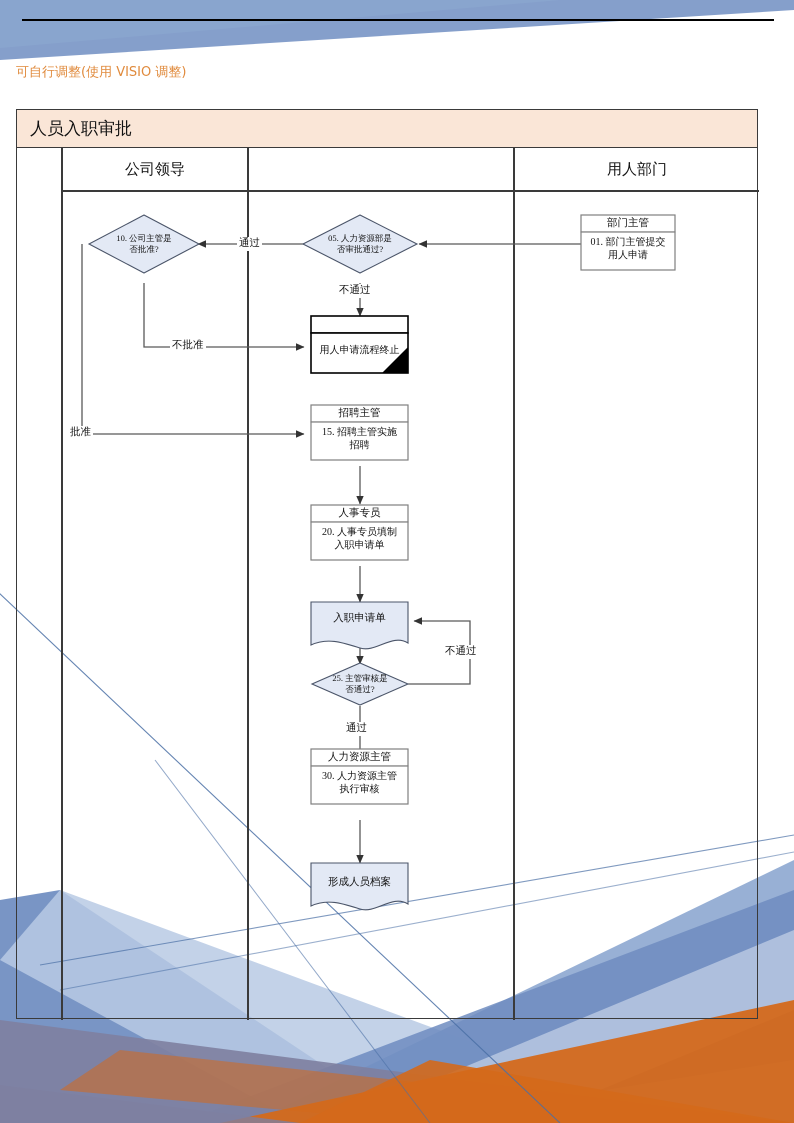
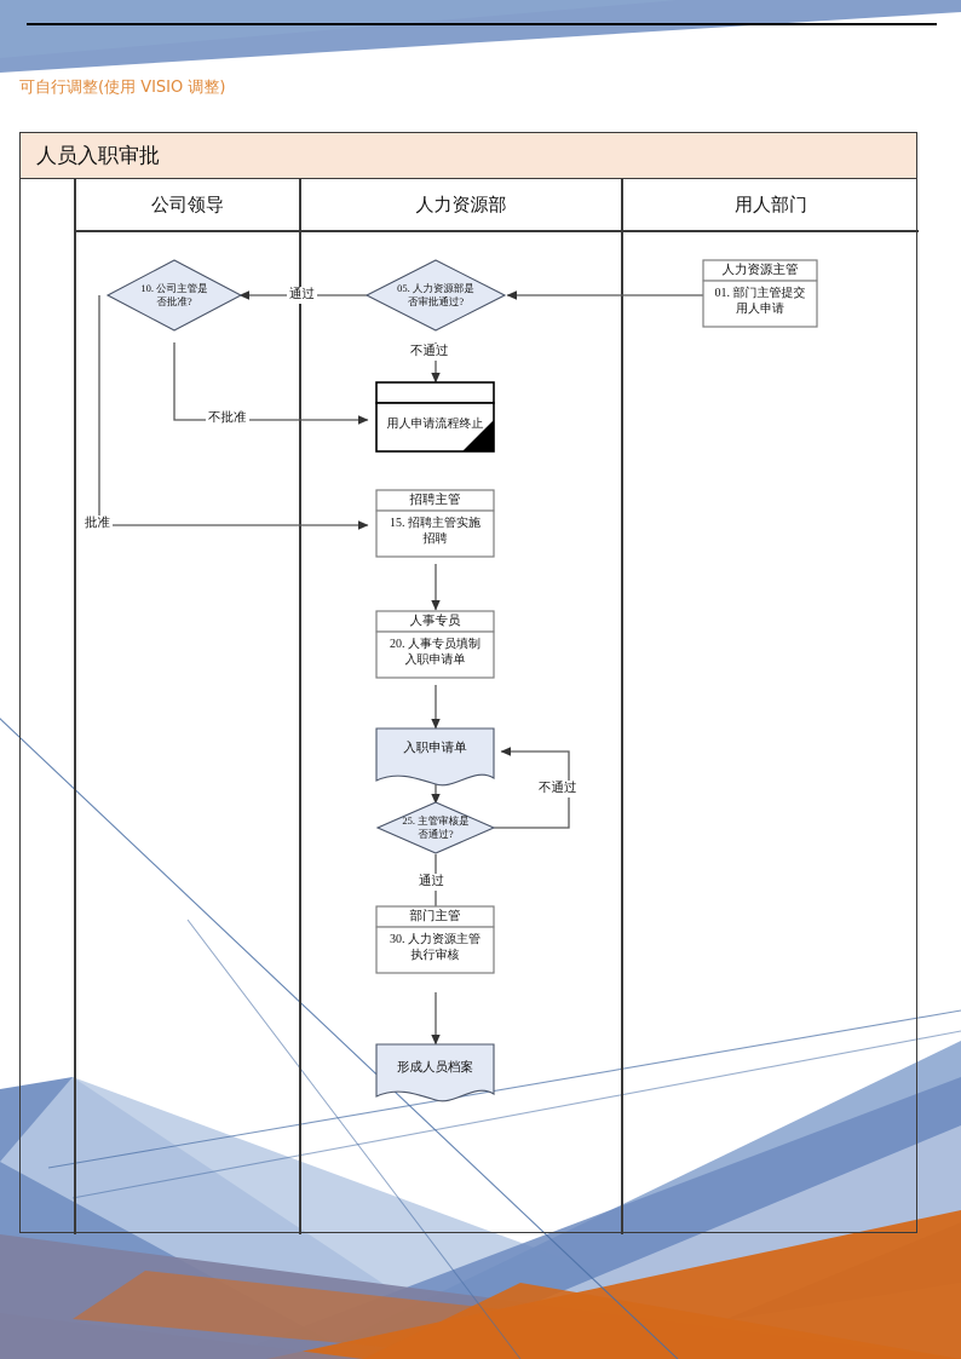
  可自行调整(使用 VISIO 调整)
  人员入职审批
  公司领导
+ 人力资源部
  用人部门
- 部门主管
+ 人力资源主管
  01. 部门主管提交
  用人申请
  05. 人力资源部是
  否审批通过?
  10. 公司主管是
  否批准?
  用人申请流程终止
  招聘主管
  15. 招聘主管实施
  招聘
  人事专员
  20. 人事专员填制
  入职申请单
  入职申请单
  25. 主管审核是
  否通过?
- 人力资源主管
+ 部门主管
  30. 人力资源主管
  执行审核
  形成人员档案
  通过
  不通过
  不批准
  批准
  不通过
  通过
